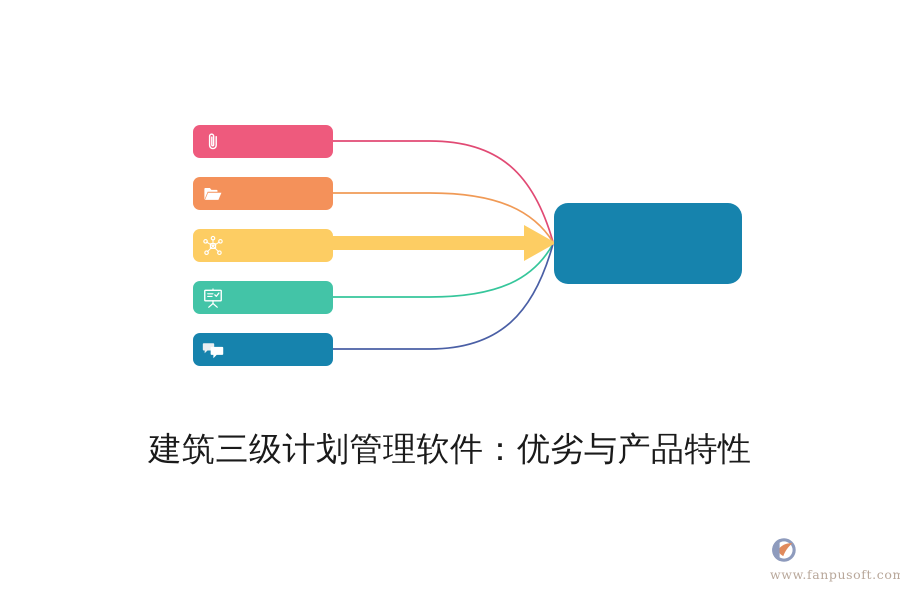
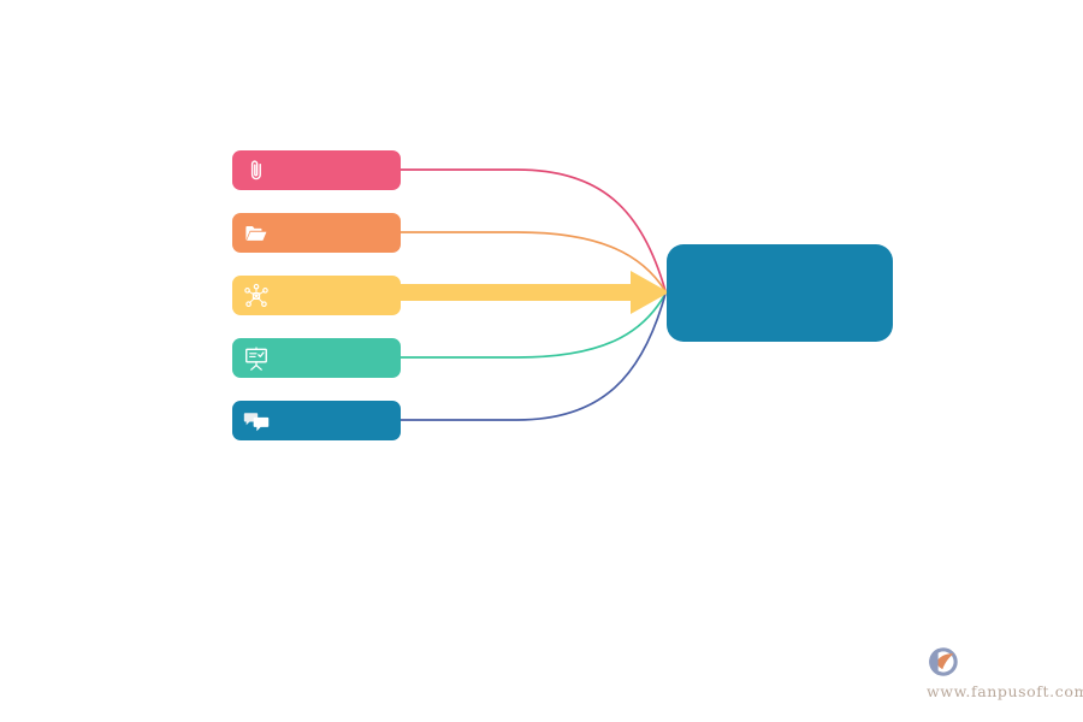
- 建筑三级计划管理软件：优劣与产品特性
  www.fanpusoft.com
